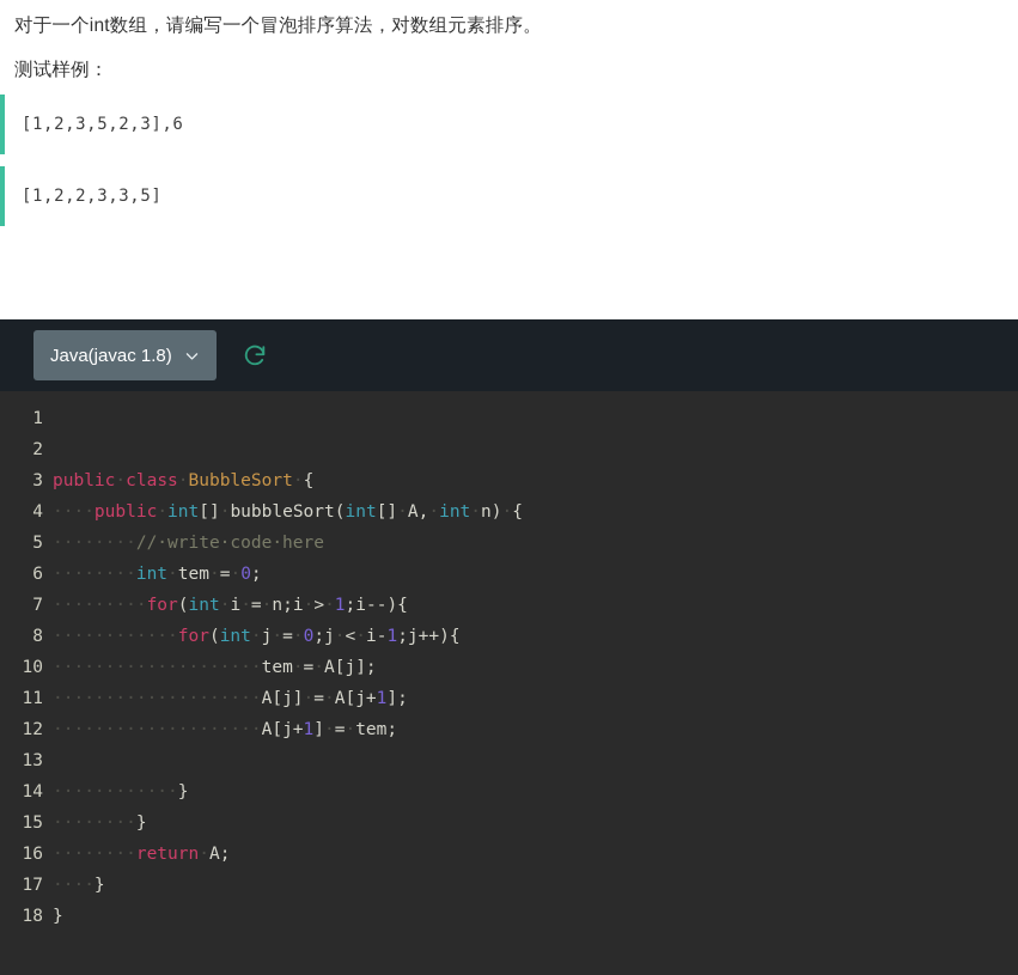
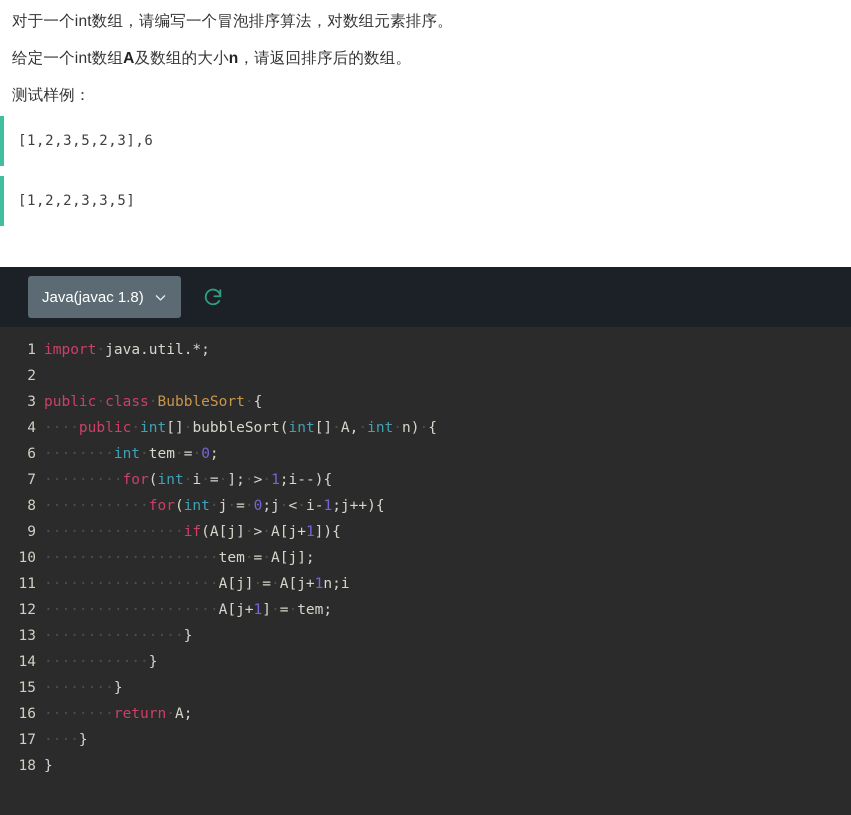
  对于一个int数组，请编写一个冒泡排序算法，对数组元素排序。
+ 给定一个int数组A及数组的大小n，请返回排序后的数组。
  测试样例：
  [1,2,3,5,2,3],6
  [1,2,2,3,3,5]
  Java(javac 1.8)
  1
+ import·java.util.*;
  2
  3
  public·class·BubbleSort·{
  4
  ····public·int[]·bubbleSort(int[]·A,·int·n)·{
- 5
- ········//·write·code·here
  6
  ········int·tem·=·0;
  7
- ·········for(int·i·=·n;i·>·1;i--){
+ ·········for(int·i·=·];·>·1;i--){
  8
  ············for(int·j·=·0;j·<·i-1;j++){
+ 9
+ ················if(A[j]·>·A[j+1]){
  10
  ····················tem·=·A[j];
  11
- ····················A[j]·=·A[j+1];
+ ····················A[j]·=·A[j+1n;i
  12
  ····················A[j+1]·=·tem;
  13
+ ················}
  14
  ············}
  15
  ········}
  16
  ········return·A;
  17
  ····}
  18
  }
